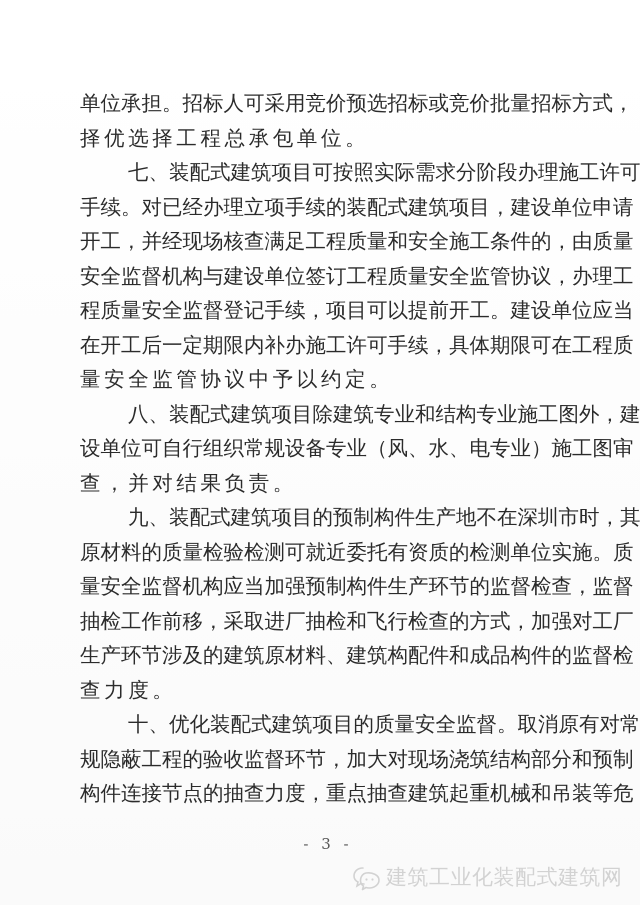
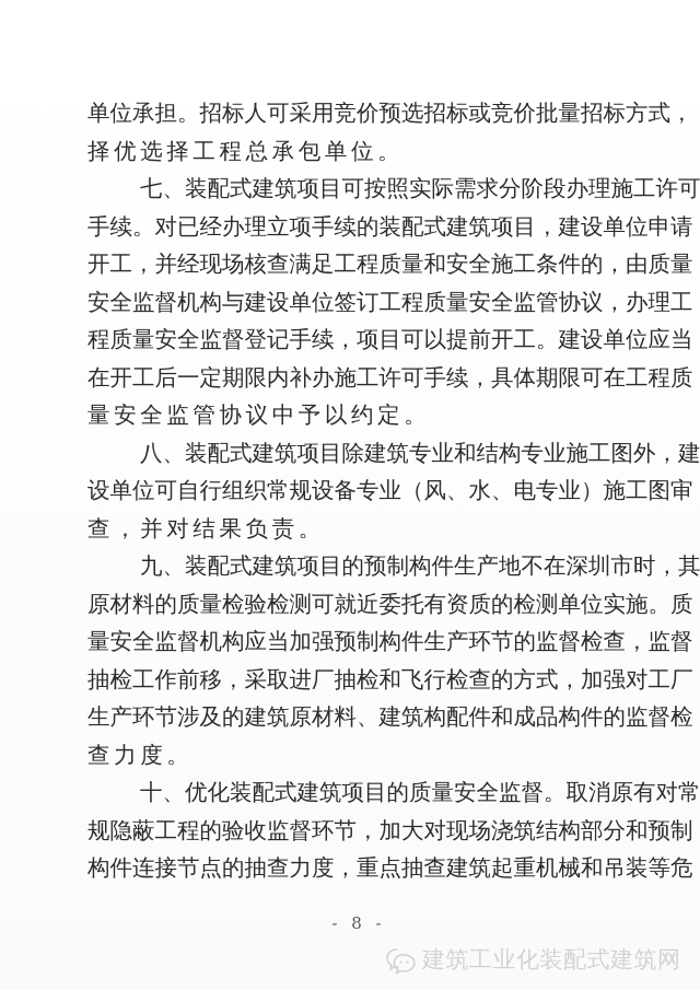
  单位承担。招标人可采用竞价预选招标或竞价批量招标方式，
  择优选择工程总承包单位。
  七、装配式建筑项目可按照实际需求分阶段办理施工许可
  手续。对已经办理立项手续的装配式建筑项目，建设单位申请
  开工，并经现场核查满足工程质量和安全施工条件的，由质量
  安全监督机构与建设单位签订工程质量安全监管协议，办理工
  程质量安全监督登记手续，项目可以提前开工。建设单位应当
  在开工后一定期限内补办施工许可手续，具体期限可在工程质
  量安全监管协议中予以约定。
  八、装配式建筑项目除建筑专业和结构专业施工图外，建
  设单位可自行组织常规设备专业（风、水、电专业）施工图审
  查，并对结果负责。
  九、装配式建筑项目的预制构件生产地不在深圳市时，其
  原材料的质量检验检测可就近委托有资质的检测单位实施。质
  量安全监督机构应当加强预制构件生产环节的监督检查，监督
  抽检工作前移，采取进厂抽检和飞行检查的方式，加强对工厂
  生产环节涉及的建筑原材料、建筑构配件和成品构件的监督检
  查力度。
  十、优化装配式建筑项目的质量安全监督。取消原有对常
  规隐蔽工程的验收监督环节，加大对现场浇筑结构部分和预制
  构件连接节点的抽查力度，重点抽查建筑起重机械和吊装等危
- - 3 -
+ - 8 -
  建筑工业化装配式建筑网
